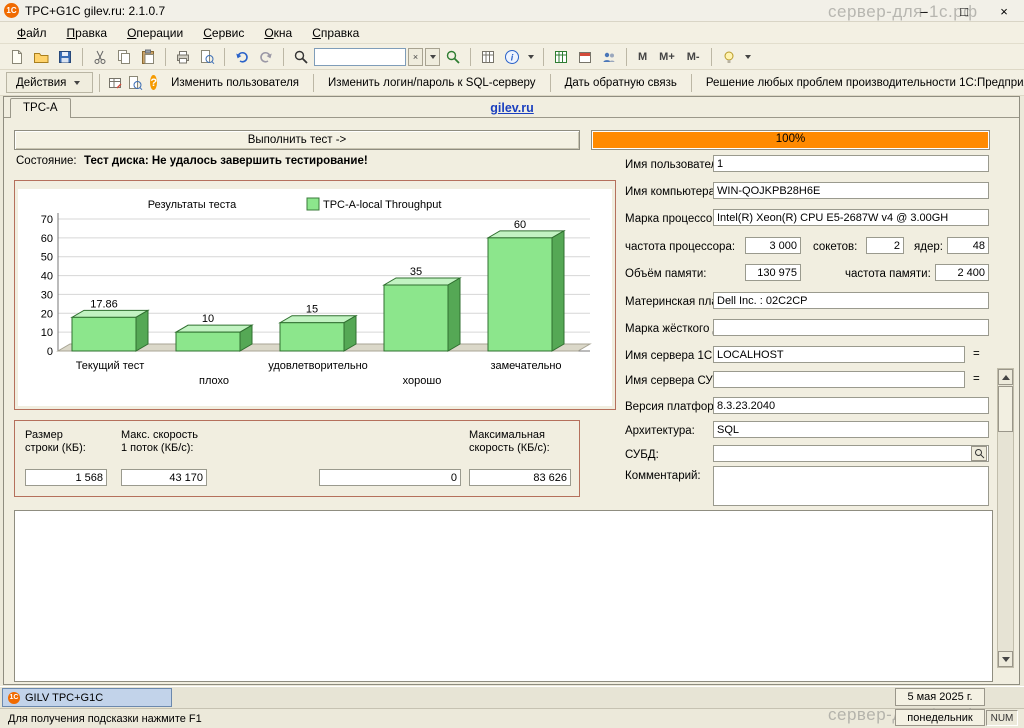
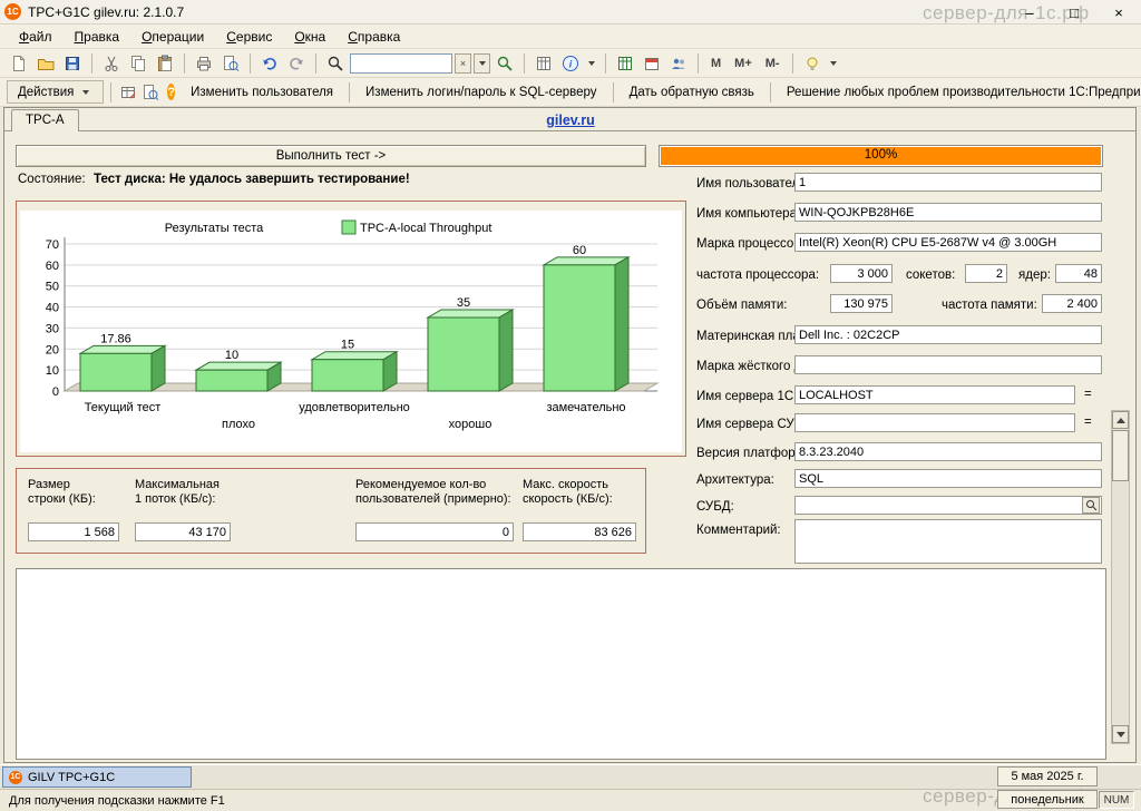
  1C
  TPC+G1C gilev.ru: 2.1.0.7
  сервер-для-1с.рф
  –
  □
  ×
  Файл
  Правка
  Операции
  Сервис
  Окна
  Справка
  ×
  i
  M
  M+
  M-
  Действия
  ?
  Изменить пользователя
  Изменить логин/пароль к SQL-серверу
  Дать обратную связь
  Решение любых проблем производительности 1С:Предпри
  TPC-A
  gilev.ru
  Выполнить тест ->
  100%
  Состояние:
  Тест диска: Не удалось завершить тестирование!
  Результаты теста
  TPC-A-local Throughput
  0
  10
  20
  30
  40
  50
  60
  70
  17.86
  Текущий тест
  10
  плохо
  15
  удовлетворительно
  35
  хорошо
  60
  замечательно
  Размер
  строки (КБ):
- Макс. скорость
+ Максимальная
  1 поток (КБ/с):
+ Рекомендуемое кол-во
+ пользователей (примерно):
- Максимальная
+ Макс. скорость
  скорость (КБ/с):
  1 568
  43 170
  0
  83 626
  Имя пользовате
  1
  Имя компьютера
  WIN-QOJKPB28H6E
  Марка процессо
  Intel(R) Xeon(R) CPU E5-2687W v4 @ 3.00GH
  частота процессора:
  3 000
  сокетов:
  2
  ядер:
  48
  Объём памяти:
  130 975
  частота памяти:
  2 400
  Материнская пл
  Dell Inc. : 02C2CP
  Имя сервера 1С
  LOCALHOST
  =
  Имя сервера СУ
  =
  Версия платфор
  8.3.23.2040
  Архитектура:
  SQL
  СУБД:
  Комментарий:
  GILV TPC+G1C
  5 мая 2025 г.
  Для получения подсказки нажмите F1
  понедельник
  NUM
